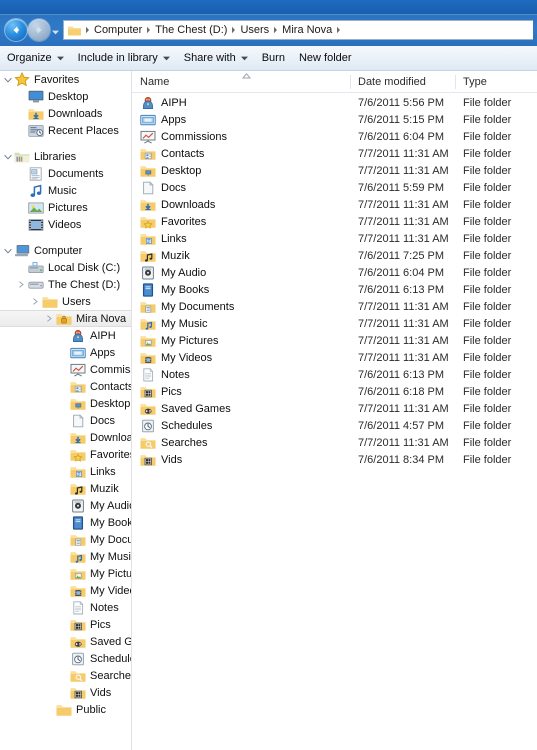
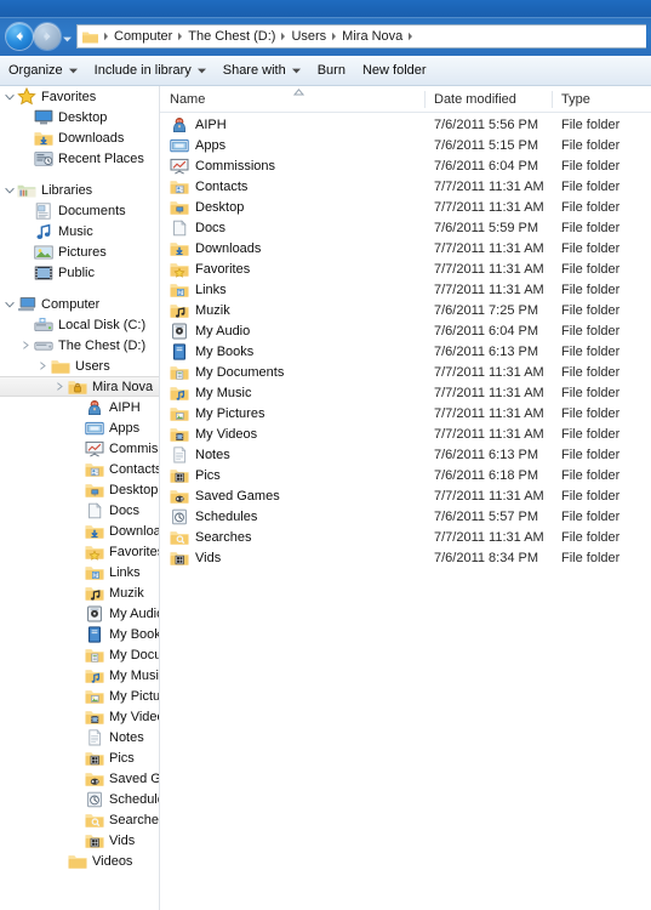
  Computer
  The Chest (D:)
  Users
  Mira Nova
  Organize
  Include in library
  Share with
  Burn
  New folder
  Favorites
  Desktop
  Downloads
  Recent Places
  Libraries
  Documents
  Music
  Pictures
- Videos
+ Public
  Computer
  Local Disk (C:)
  The Chest (D:)
  Users
  Mira Nova
  AIPH
  Apps
  Contact
  Desktop
  Docs
  Downloa
  Favorite
  Links
  Muzik
  My Audi
  My Boo
  My Musi
  My Pictu
  My Vide
  Notes
  Pics
  Schedul
  Searche
  Vids
- Public
+ Videos
  Name
  Date modified
  Type
  AIPH
  7/6/2011 5:56 PM
  File folder
  Apps
  7/6/2011 5:15 PM
  File folder
  Commissions
  7/6/2011 6:04 PM
  File folder
  Contacts
  7/7/2011 11:31 AM
  File folder
  Desktop
  7/7/2011 11:31 AM
  File folder
  Docs
  7/6/2011 5:59 PM
  File folder
  Downloads
  7/7/2011 11:31 AM
  File folder
  Favorites
  7/7/2011 11:31 AM
  File folder
  Links
  7/7/2011 11:31 AM
  File folder
  Muzik
  7/6/2011 7:25 PM
  File folder
  My Audio
  7/6/2011 6:04 PM
  File folder
  My Books
  7/6/2011 6:13 PM
  File folder
  My Documents
  7/7/2011 11:31 AM
  File folder
  My Music
  7/7/2011 11:31 AM
  File folder
  My Pictures
  7/7/2011 11:31 AM
  File folder
  My Videos
  7/7/2011 11:31 AM
  File folder
  Notes
  7/6/2011 6:13 PM
  File folder
  Pics
  7/6/2011 6:18 PM
  File folder
  Saved Games
  7/7/2011 11:31 AM
  File folder
  Schedules
- 7/6/2011 4:57 PM
+ 7/6/2011 5:57 PM
  File folder
  Searches
  7/7/2011 11:31 AM
  File folder
  Vids
  7/6/2011 8:34 PM
  File folder
